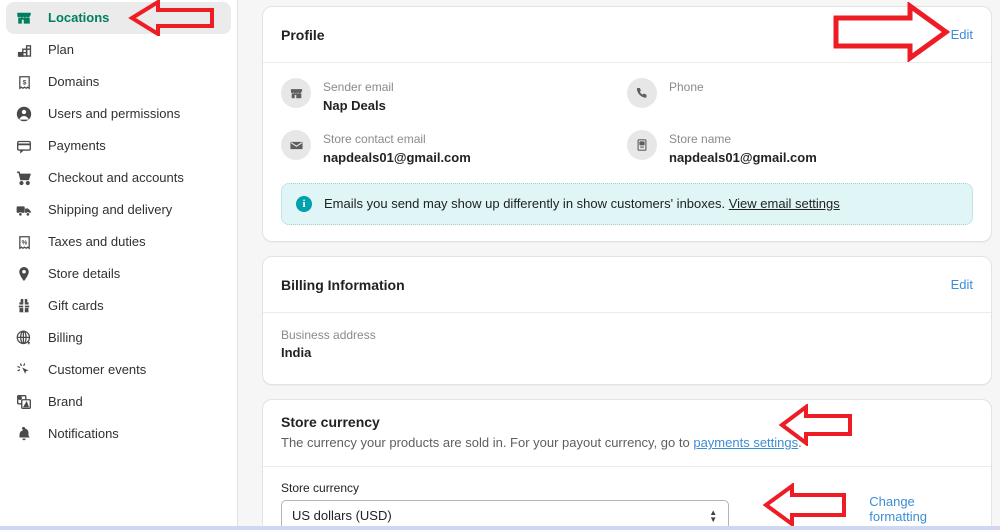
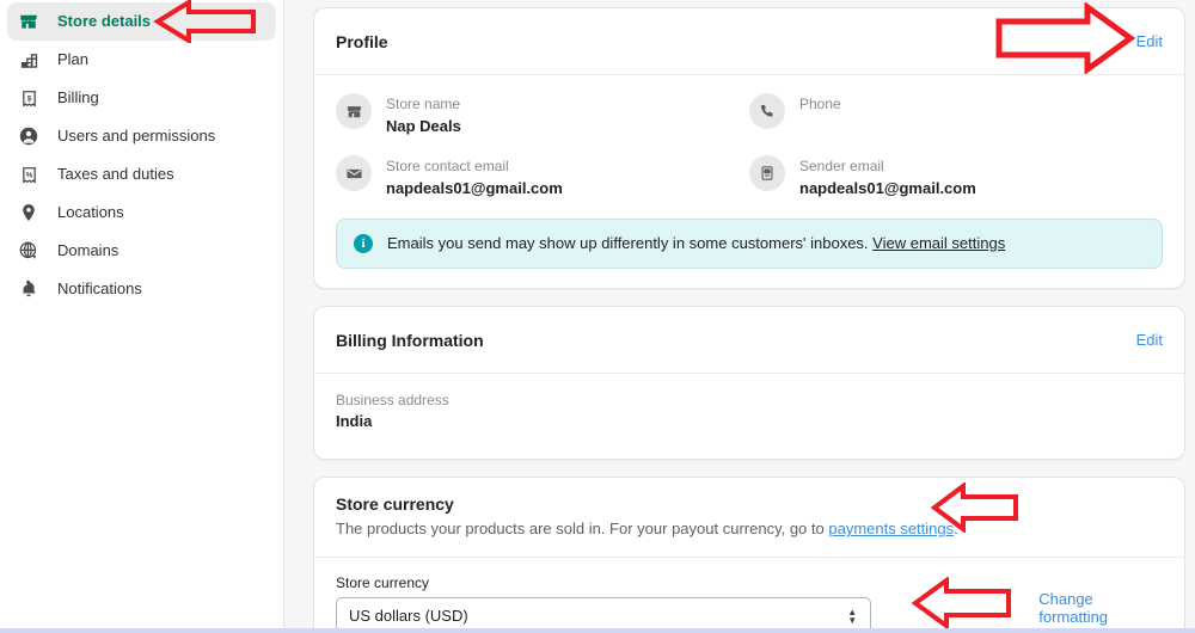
- Locations
+ Store details
  Plan
- Domains
+ Billing
  Users and permissions
- Payments
- Checkout and accounts
- Shipping and delivery
  Taxes and duties
- Store details
+ Locations
- Gift cards
- Billing
+ Domains
- Customer events
- Brand
  Notifications
  Profile
  Edit
- Sender email
+ Store name
  Nap Deals
  Phone
  Store contact email
  napdeals01@gmail.com
- Store name
+ Sender email
  napdeals01@gmail.com
  i
- Emails you send may show up differently in show customers' inboxes. View email settings
+ Emails you send may show up differently in some customers' inboxes. View email settings
  Billing Information
  Edit
  Business address
  India
  Store currency
- The currency your products are sold in. For your payout currency, go to payments settings.
+ The products your products are sold in. For your payout currency, go to payments settings.
  Store currency
  US dollars (USD)
  ▲
  ▼
  Change formatting
